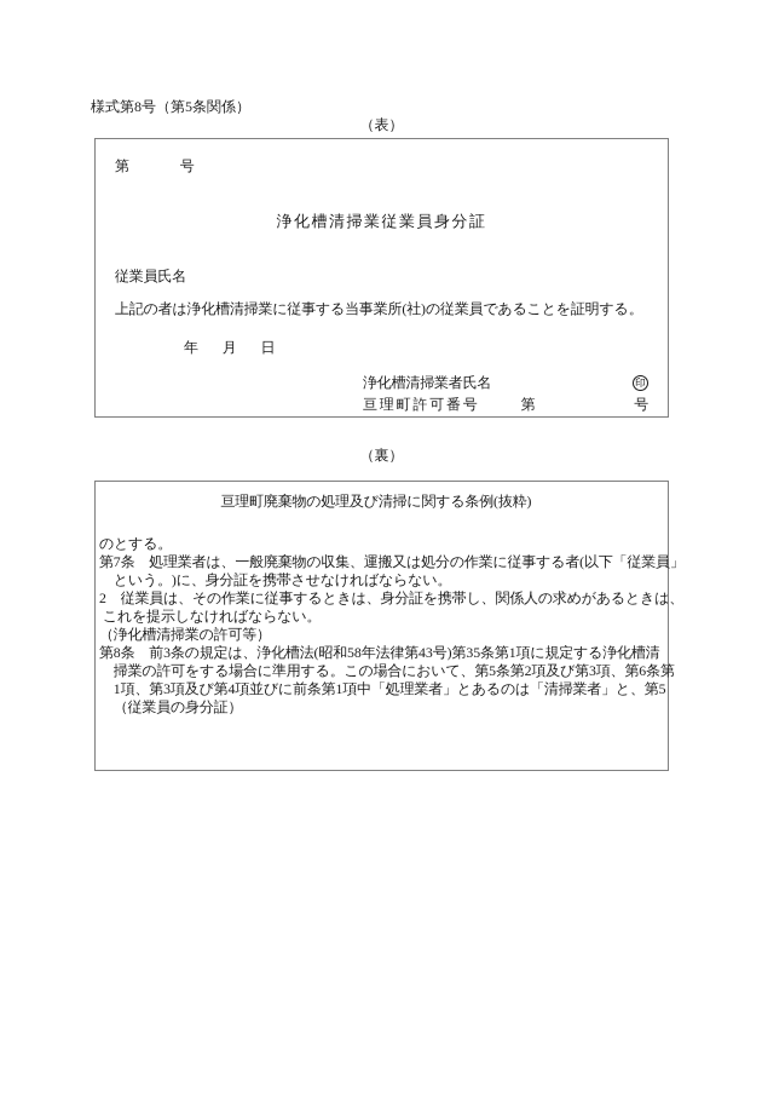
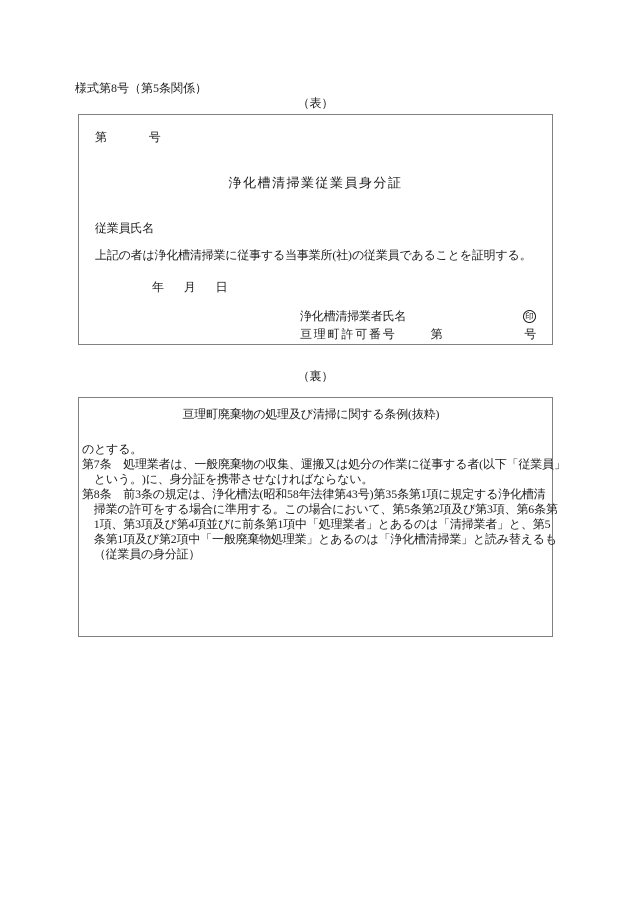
  様式第8号（第5条関係）
  （表）
  第 号
  浄化槽清掃業従業員身分証
  従業員氏名
  上記の者は浄化槽清掃業に従事する当事業所(社)の従業員であることを証明する。
  年 月 日
  浄化槽清掃業者氏名
  印
  亘理町許可番号
  第
  号
  （裏）
  亘理町廃棄物の処理及び清掃に関する条例(抜粋)
  のとする。
  第7条 処理業者は、一般廃棄物の収集、運搬又は処分の作業に従事する者(以下「従業員」
  という。)に、身分証を携帯させなければならない。
- 2 従業員は、その作業に従事するときは、身分証を携帯し、関係人の求めがあるときは、
- これを提示しなければならない。
- （浄化槽清掃業の許可等）
  第8条 前3条の規定は、浄化槽法(昭和58年法律第43号)第35条第1項に規定する浄化槽清
  掃業の許可をする場合に準用する。この場合において、第5条第2項及び第3項、第6条第
  1項、第3項及び第4項並びに前条第1項中「処理業者」とあるのは「清掃業者」と、第5
+ 条第1項及び第2項中「一般廃棄物処理業」とあるのは「浄化槽清掃業」と読み替えるも
  （従業員の身分証）
